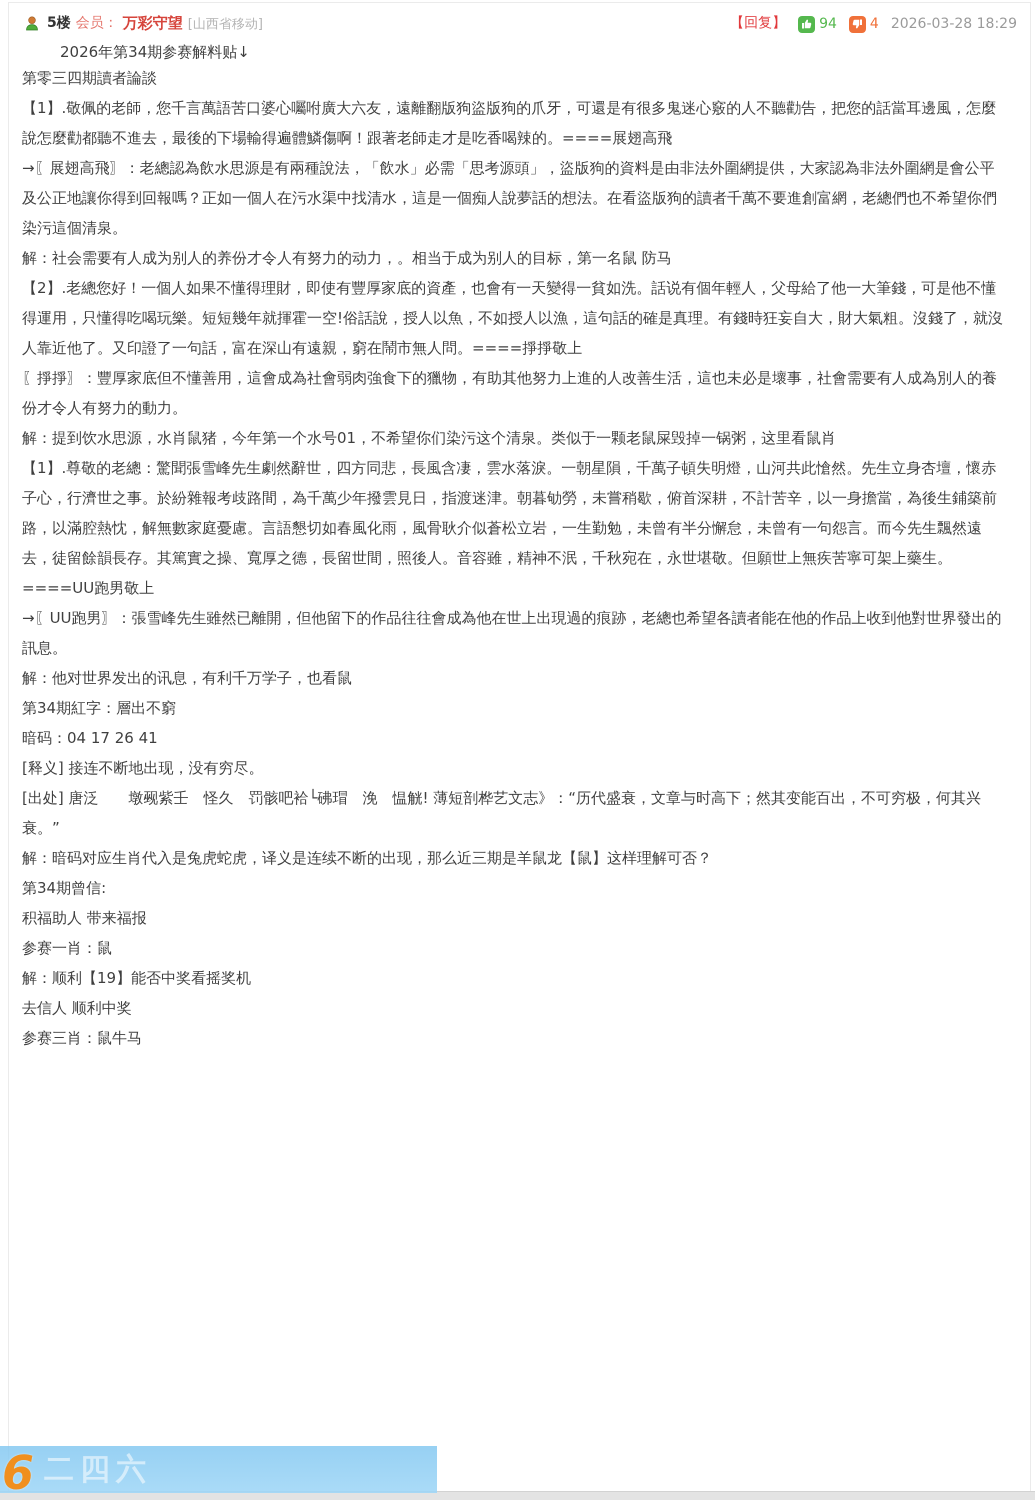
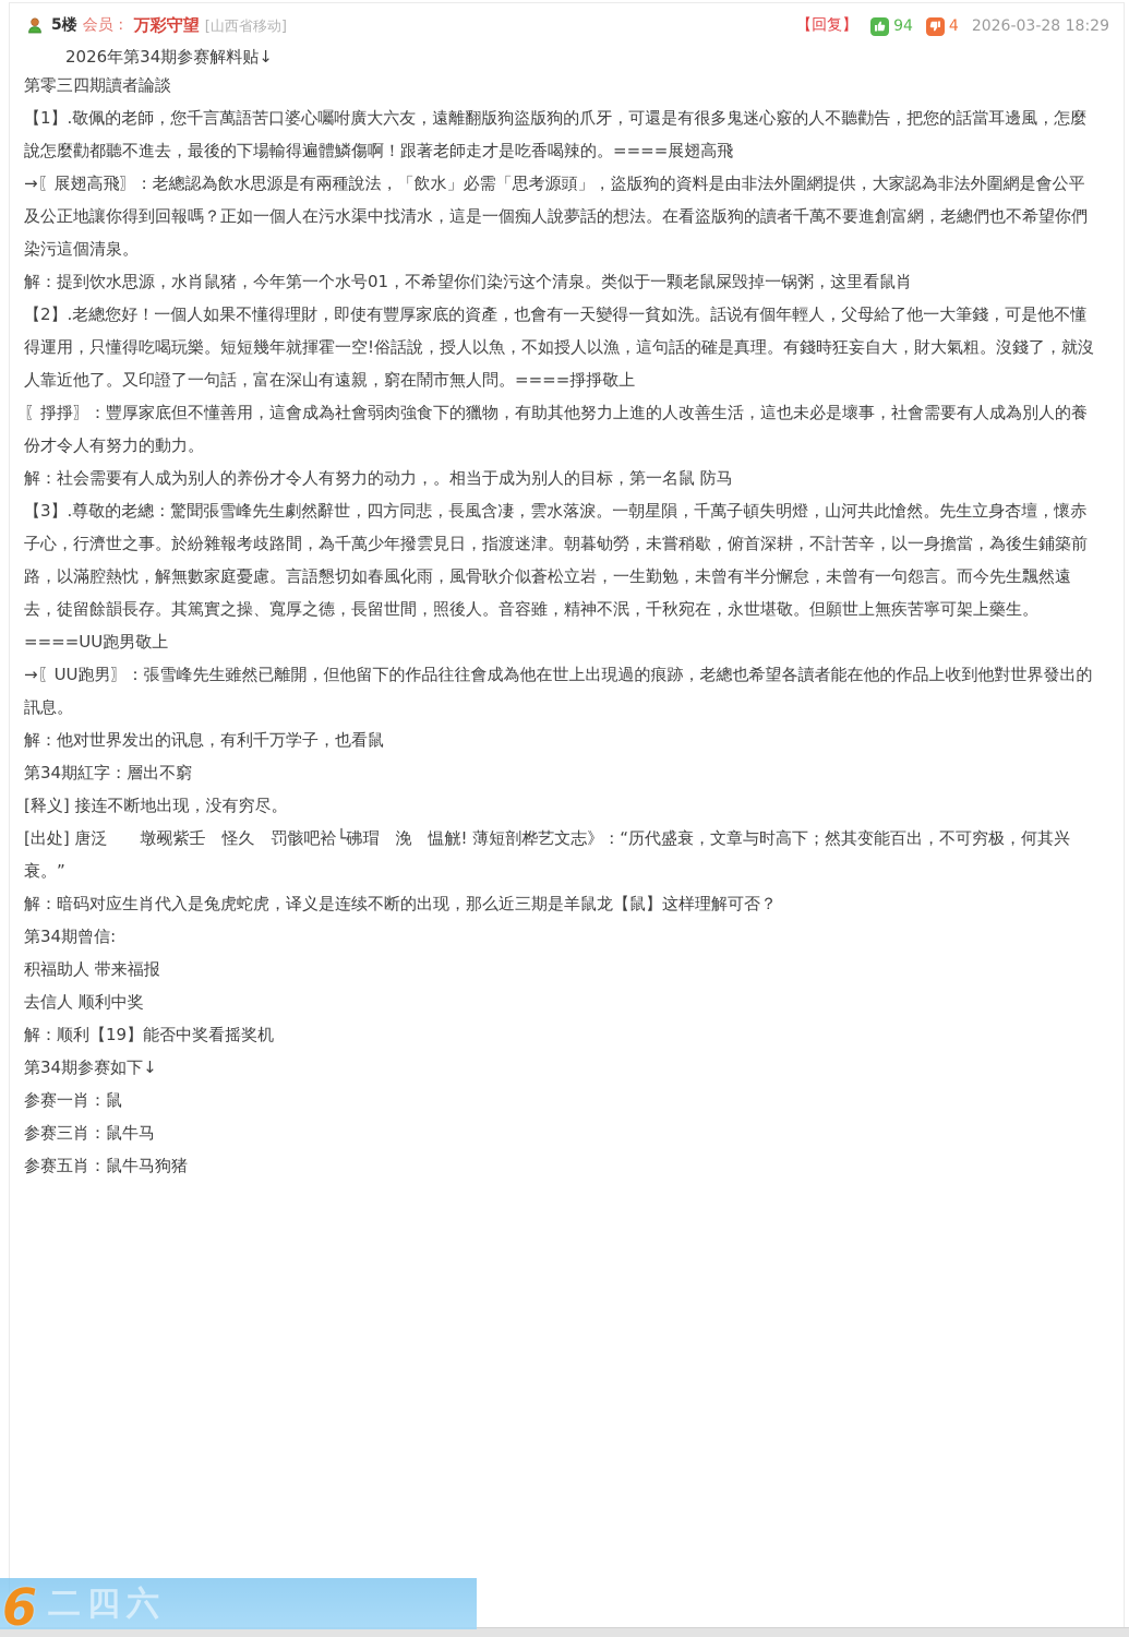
  5楼
  会员：
  万彩守望
  [山西省移动]
  【回复】
  94
  4
  2026-03-28 18:29
  2026年第34期参赛解料贴↓
  第零三四期讀者論談
  【1】.敬佩的老師，您千言萬語苦口婆心囑咐廣大六友，遠離翻版狗盜版狗的爪牙，可還是有很多鬼迷心竅的人不聽勸告，把您的話當耳邊風，怎麼說怎麼勸都聽不進去，最後的下場輸得遍體鱗傷啊！跟著老師走才是吃香喝辣的。====展翅高飛
  →〖展翅高飛〗：老總認為飲水思源是有兩種說法，「飲水」必需「思考源頭」，盜版狗的資料是由非法外圍網提供，大家認為非法外圍網是會公平及公正地讓你得到回報嗎？正如一個人在污水渠中找清水，這是一個痴人說夢話的想法。在看盜版狗的讀者千萬不要進創富網，老總們也不希望你們染污這個清泉。
- 解：社会需要有人成为别人的养份才令人有努力的动力，。相当于成为别人的目标，第一名鼠 防马
+ 解：提到饮水思源，水肖鼠猪，今年第一个水号01，不希望你们染污这个清泉。类似于一颗老鼠屎毁掉一锅粥，这里看鼠肖
  【2】.老總您好！一個人如果不懂得理財，即使有豐厚家底的資產，也會有一天變得一貧如洗。話说有個年輕人，父母給了他一大筆錢，可是他不懂得運用，只懂得吃喝玩樂。短短幾年就揮霍一空!俗話說，授人以魚，不如授人以漁，這句話的確是真理。有錢時狂妄自大，財大氣粗。沒錢了，就沒人靠近他了。又印證了一句話，富在深山有遠親，窮在鬧市無人問。====掙掙敬上
  〖掙掙〗：豐厚家底但不懂善用，這會成為社會弱肉強食下的獵物，有助其他努力上進的人改善生活，這也未必是壞事，社會需要有人成為別人的養份才令人有努力的動力。
- 解：提到饮水思源，水肖鼠猪，今年第一个水号01，不希望你们染污这个清泉。类似于一颗老鼠屎毁掉一锅粥，这里看鼠肖
+ 解：社会需要有人成为别人的养份才令人有努力的动力，。相当于成为别人的目标，第一名鼠 防马
- 【1】.尊敬的老總：驚聞張雪峰先生劇然辭世，四方同悲，長風含凄，雲水落淚。一朝星隕，千萬子頓失明燈，山河共此愴然。先生立身杏壇，懷赤子心，行濟世之事。於紛雜報考歧路間，為千萬少年撥雲見日，指渡迷津。朝暮劬勞，未嘗稍歇，俯首深耕，不計苦辛，以一身擔當，為後生鋪築前路，以滿腔熱忱，解無數家庭憂慮。言語懇切如春風化雨，風骨耿介似蒼松立岩，一生勤勉，未曾有半分懈怠，未曾有一句怨言。而今先生飄然遠去，徒留餘韻長存。其篤實之操、寬厚之德，長留世間，照後人。音容雖，精神不泯，千秋宛在，永世堪敬。但願世上無疾苦寧可架上藥生。====UU跑男敬上
+ 【3】.尊敬的老總：驚聞張雪峰先生劇然辭世，四方同悲，長風含凄，雲水落淚。一朝星隕，千萬子頓失明燈，山河共此愴然。先生立身杏壇，懷赤子心，行濟世之事。於紛雜報考歧路間，為千萬少年撥雲見日，指渡迷津。朝暮劬勞，未嘗稍歇，俯首深耕，不計苦辛，以一身擔當，為後生鋪築前路，以滿腔熱忱，解無數家庭憂慮。言語懇切如春風化雨，風骨耿介似蒼松立岩，一生勤勉，未曾有半分懈怠，未曾有一句怨言。而今先生飄然遠去，徒留餘韻長存。其篤實之操、寬厚之德，長留世間，照後人。音容雖，精神不泯，千秋宛在，永世堪敬。但願世上無疾苦寧可架上藥生。====UU跑男敬上
  →〖UU跑男〗：張雪峰先生雖然已離開，但他留下的作品往往會成為他在世上出現過的痕跡，老總也希望各讀者能在他的作品上收到他對世界發出的訊息。
  解：他对世界发出的讯息，有利千万学子，也看鼠
  第34期紅字：層出不窮
- 暗码：04 17 26 41
  [释义] 接连不断地出现，没有穷尽。
  [出处] 唐泛 墩觋紫壬 怪久 罚骸吧袷└砩瑁 浼 愠觥! 薄短剖桦艺文志》：“历代盛衰，文章与时高下；然其变能百出，不可穷极，何其兴衰。”
  解：暗码对应生肖代入是兔虎蛇虎，译义是连续不断的出现，那么近三期是羊鼠龙【鼠】这样理解可否？
  第34期曾信:
  积福助人 带来福报
- 参赛一肖：鼠
+ 去信人 顺利中奖
  解：顺利【19】能否中奖看摇奖机
+ 第34期参赛如下↓
- 去信人 顺利中奖
+ 参赛一肖：鼠
  参赛三肖：鼠牛马
+ 参赛五肖：鼠牛马狗猪
  6
  二四六
